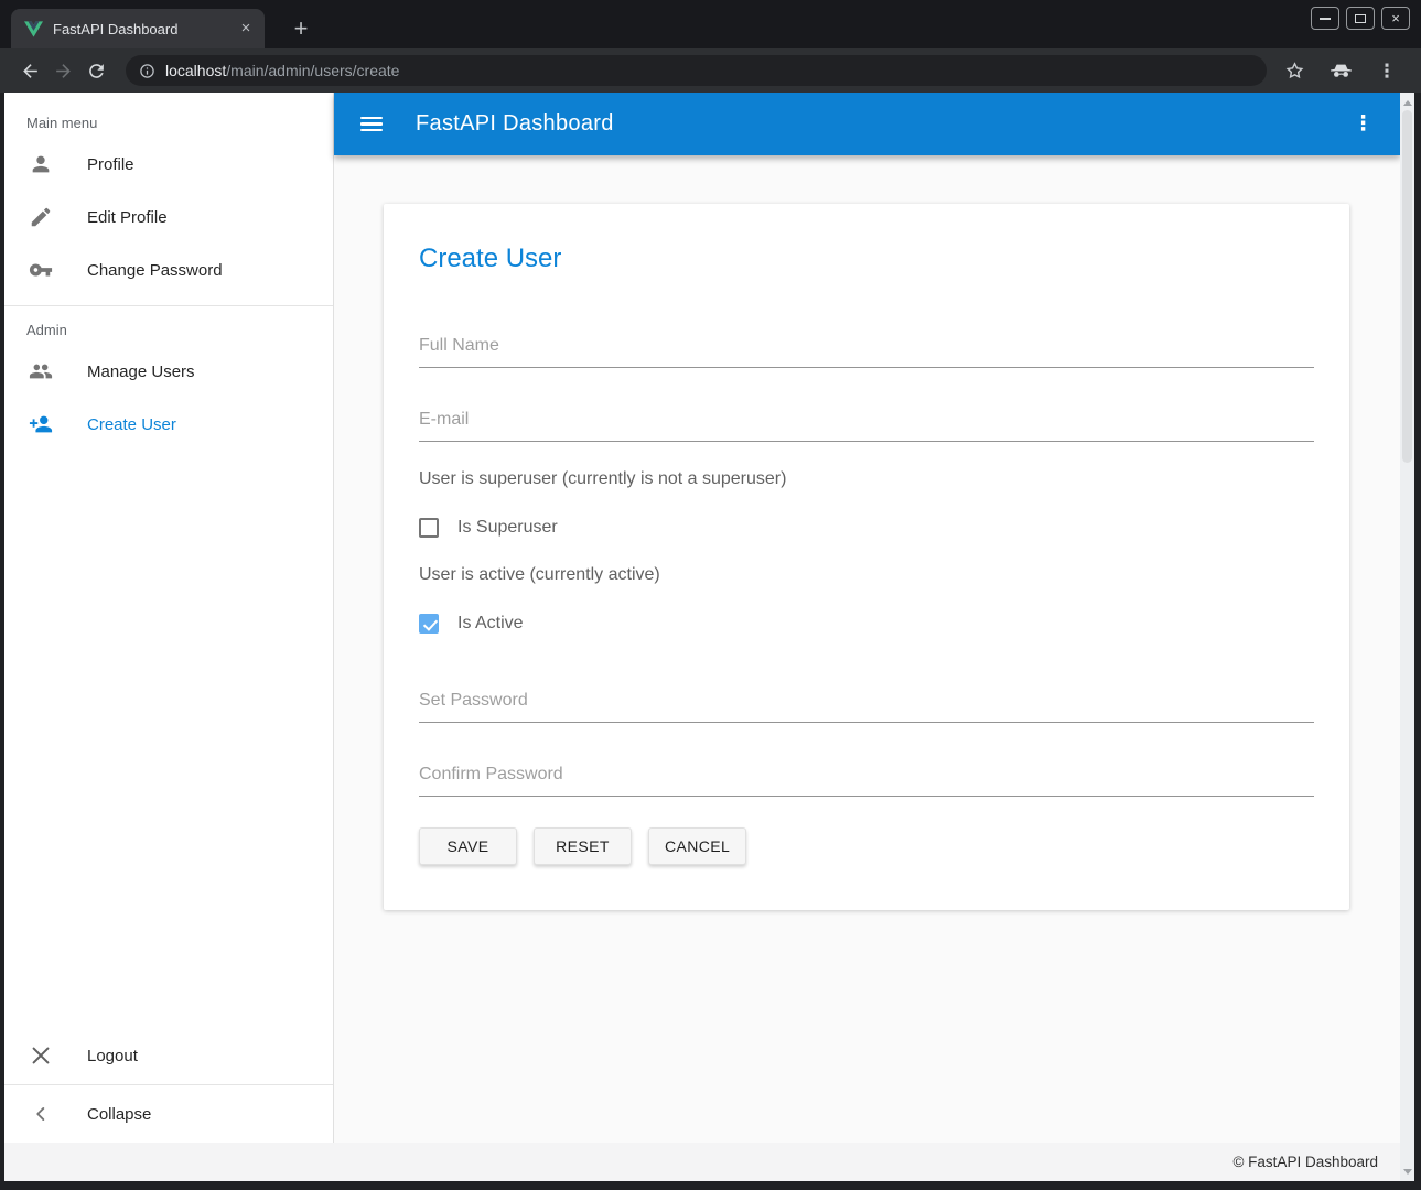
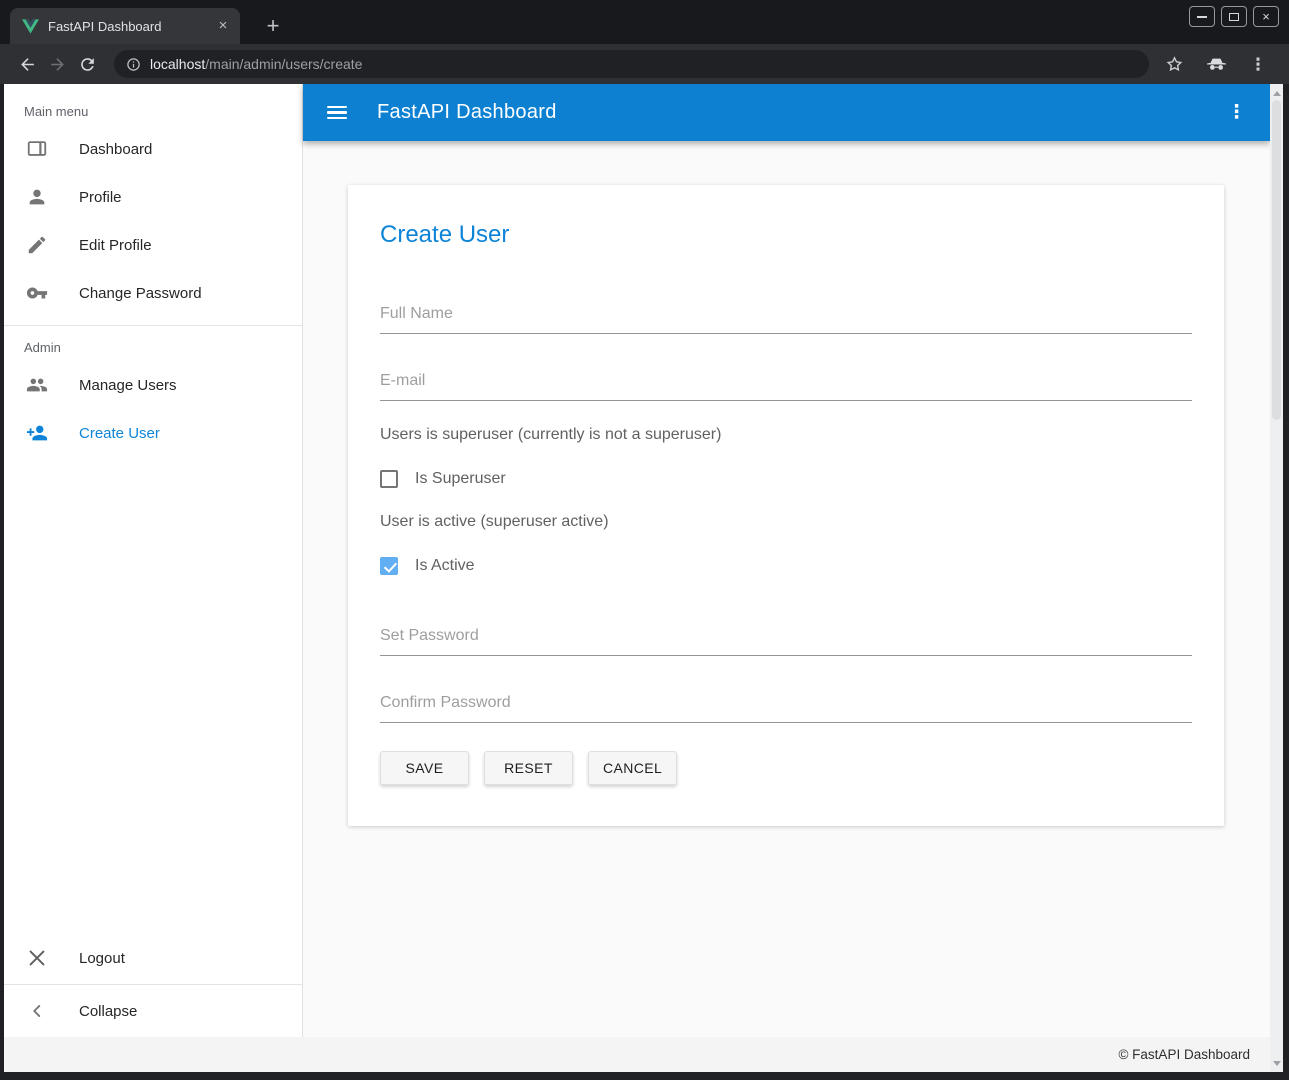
  FastAPI Dashboard
  ×
  +
  ×
  localhost/main/admin/users/create
  ⋮
  Main menu
+ Dashboard
  Profile
  Edit Profile
  Change Password
  Admin
  Manage Users
  Create User
  Logout
  Collapse
  FastAPI Dashboard
  ⋮
  Create User
  Full Name
  E-mail
- User is superuser (currently is not a superuser)
+ Users is superuser (currently is not a superuser)
  Is Superuser
- User is active (currently active)
+ User is active (superuser active)
  Is Active
  Set Password
  Confirm Password
  SAVE
  RESET
  CANCEL
  © FastAPI Dashboard
